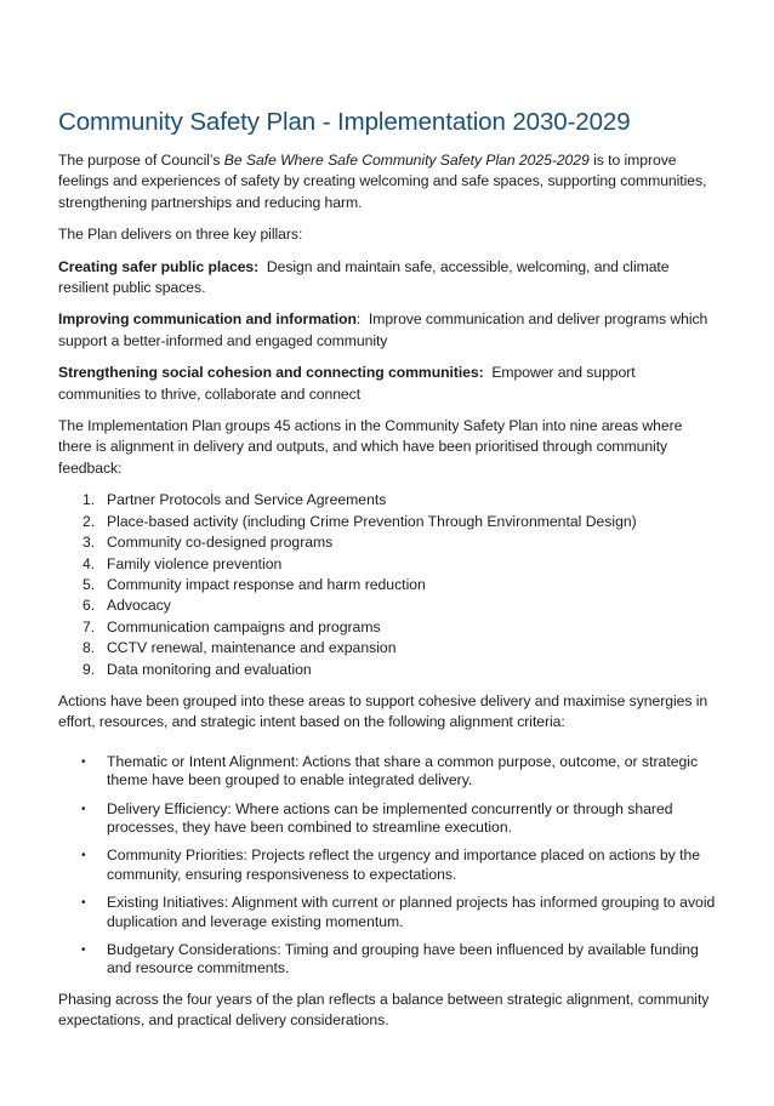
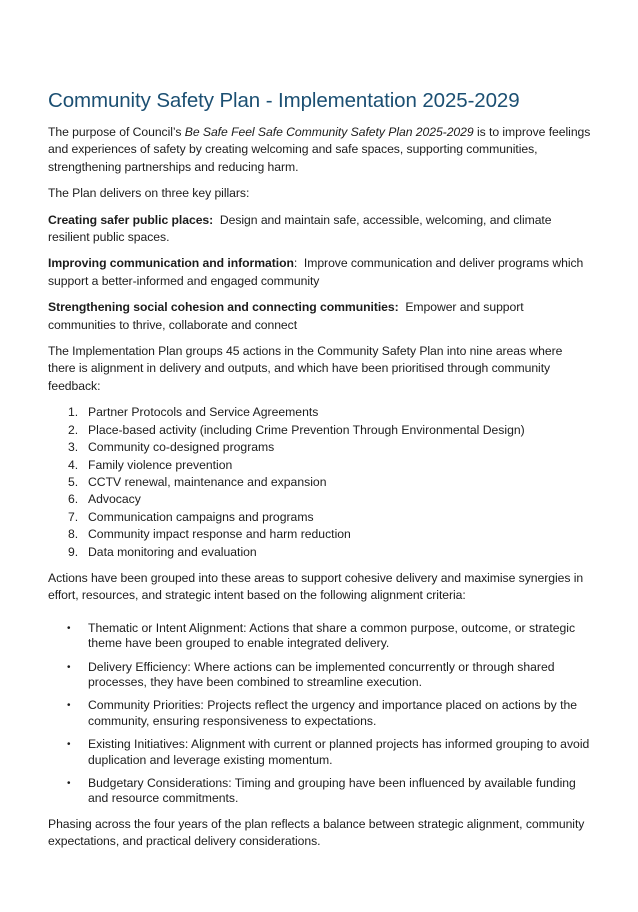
- Community Safety Plan - Implementation 2030-2029
+ Community Safety Plan - Implementation 2025-2029
- The purpose of Council’s Be Safe Where Safe Community Safety Plan 2025-2029 is to improve feelings and experiences of safety by creating welcoming and safe spaces, supporting communities, strengthening partnerships and reducing harm.
+ The purpose of Council’s Be Safe Feel Safe Community Safety Plan 2025-2029 is to improve feelings and experiences of safety by creating welcoming and safe spaces, supporting communities, strengthening partnerships and reducing harm.
  The Plan delivers on three key pillars:
  Creating safer public places: Design and maintain safe, accessible, welcoming, and climate resilient public spaces.
  Improving communication and information: Improve communication and deliver programs which support a better-informed and engaged community
  Strengthening social cohesion and connecting communities: Empower and support communities to thrive, collaborate and connect
  The Implementation Plan groups 45 actions in the Community Safety Plan into nine areas where there is alignment in delivery and outputs, and which have been prioritised through community feedback:
  1.
  Partner Protocols and Service Agreements
  2.
  Place-based activity (including Crime Prevention Through Environmental Design)
  3.
  Community co-designed programs
  4.
  Family violence prevention
  5.
- Community impact response and harm reduction
+ CCTV renewal, maintenance and expansion
  6.
  Advocacy
  7.
  Communication campaigns and programs
  8.
- CCTV renewal, maintenance and expansion
+ Community impact response and harm reduction
  9.
  Data monitoring and evaluation
  Actions have been grouped into these areas to support cohesive delivery and maximise synergies in effort, resources, and strategic intent based on the following alignment criteria:
  •
  Thematic or Intent Alignment: Actions that share a common purpose, outcome, or strategic theme have been grouped to enable integrated delivery.
  •
  Delivery Efficiency: Where actions can be implemented concurrently or through shared processes, they have been combined to streamline execution.
  •
  Community Priorities: Projects reflect the urgency and importance placed on actions by the community, ensuring responsiveness to expectations.
  •
  Existing Initiatives: Alignment with current or planned projects has informed grouping to avoid duplication and leverage existing momentum.
  •
  Budgetary Considerations: Timing and grouping have been influenced by available funding and resource commitments.
  Phasing across the four years of the plan reflects a balance between strategic alignment, community expectations, and practical delivery considerations.
